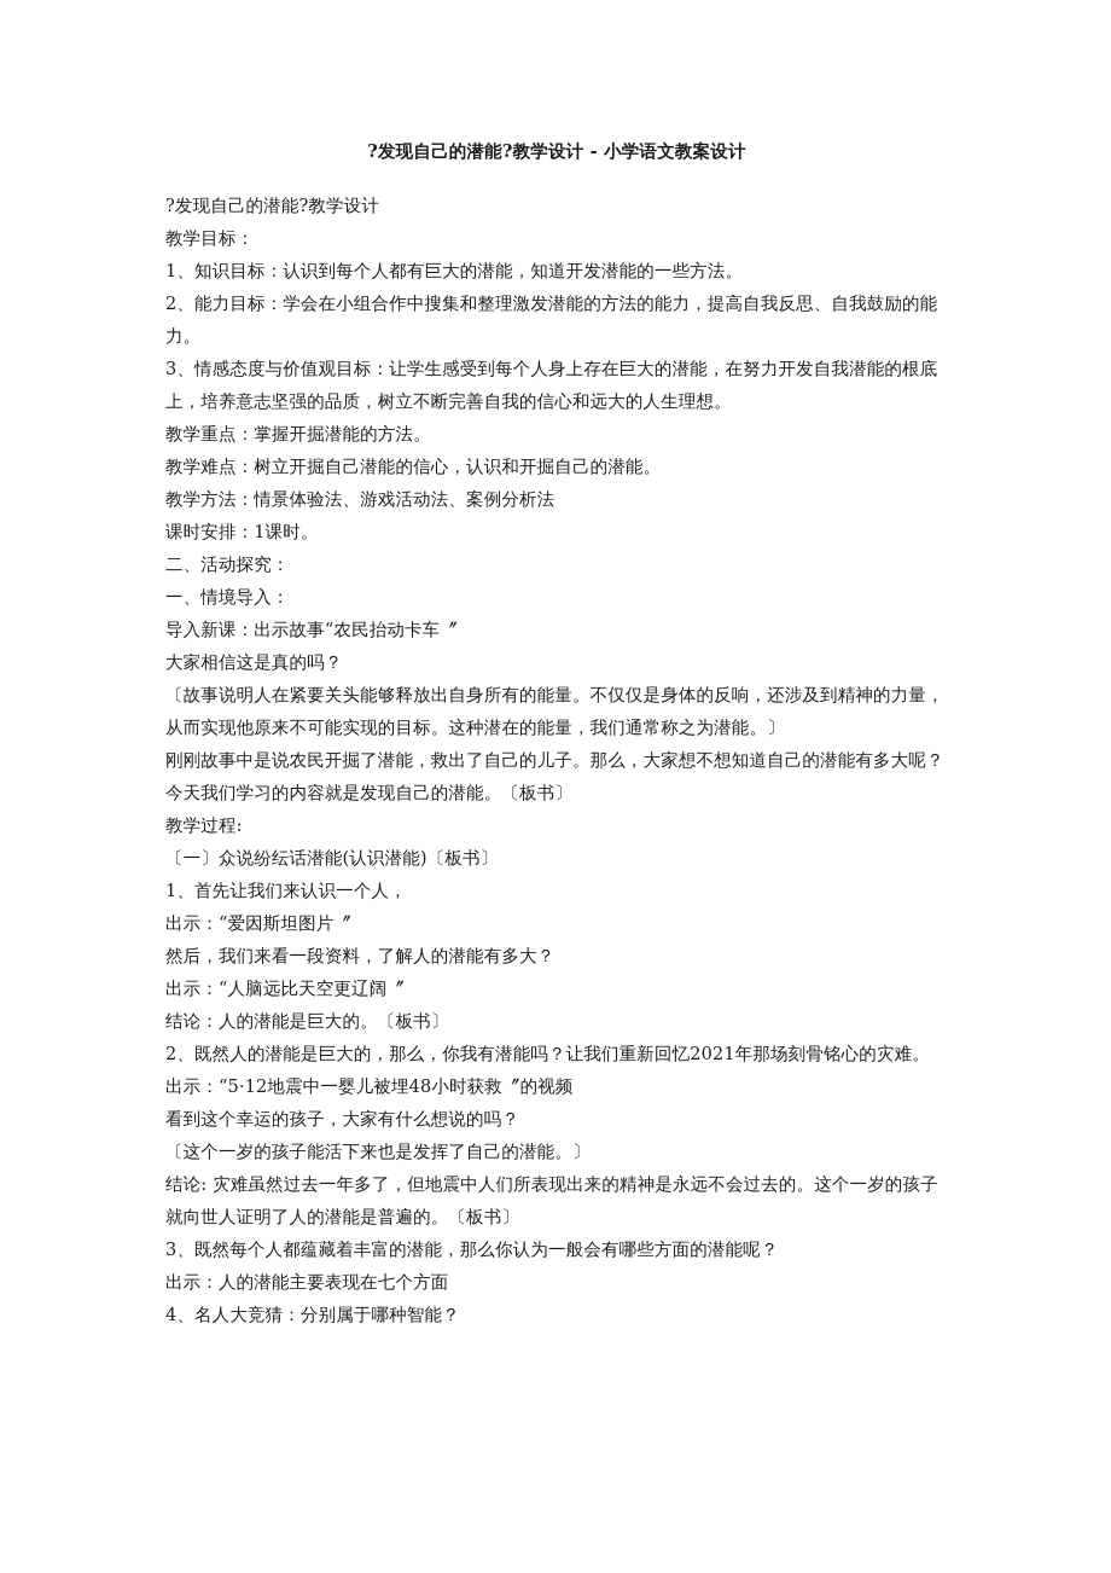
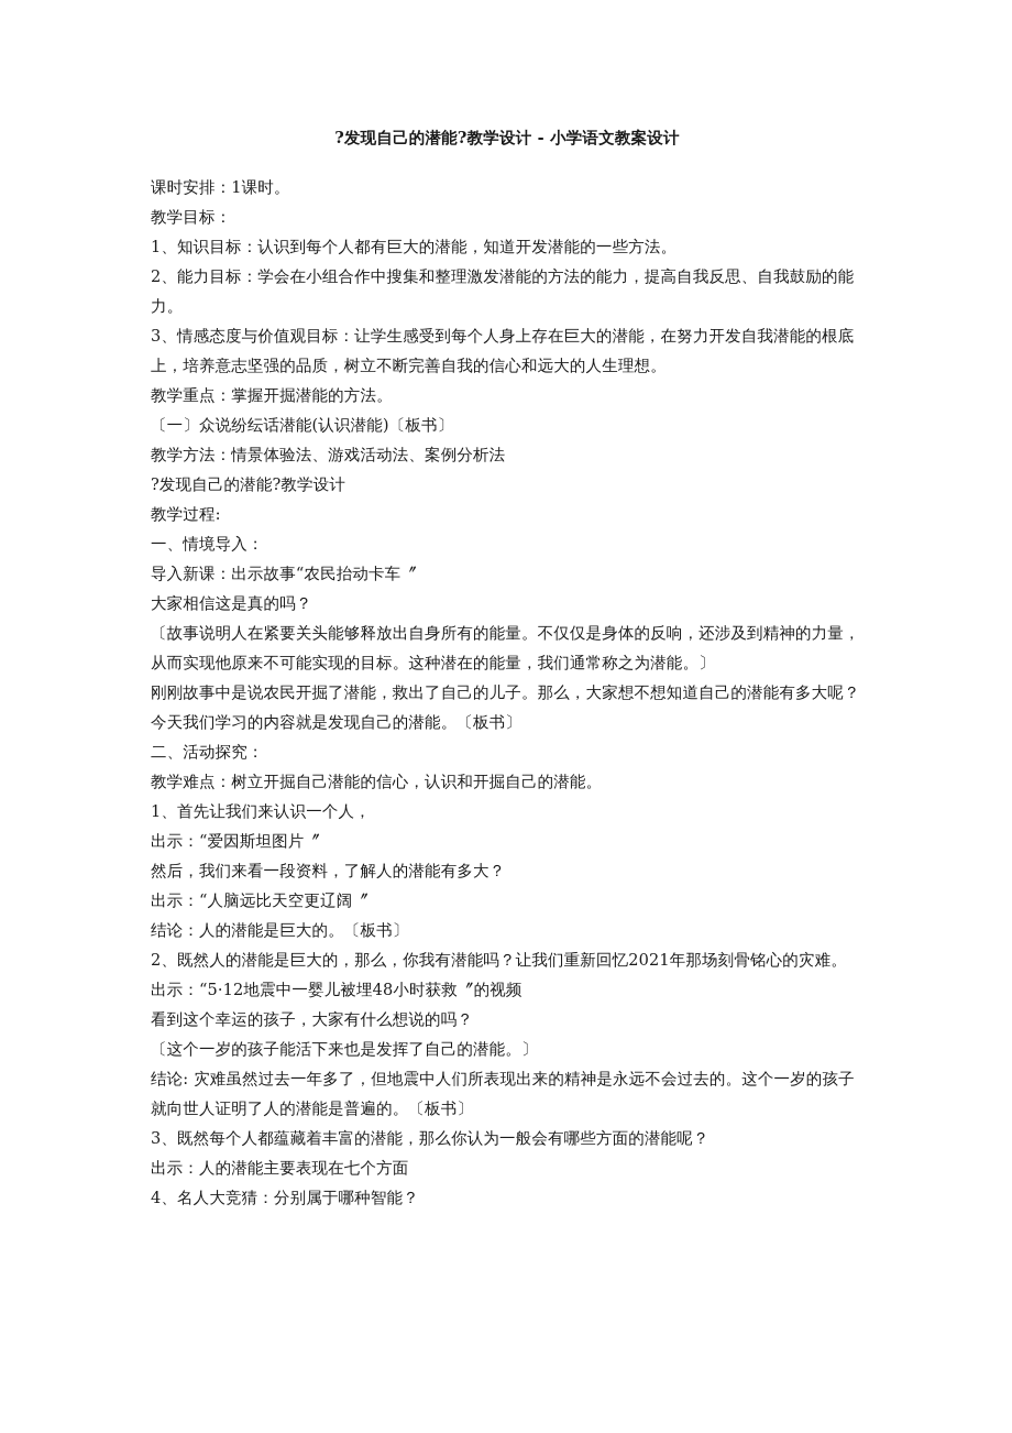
  ?发现自己的潜能?教学设计 - 小学语文教案设计
- ?发现自己的潜能?教学设计
+ 课时安排：1课时。
  教学目标：
  1、知识目标：认识到每个人都有巨大的潜能，知道开发潜能的一些方法。
  2、能力目标：学会在小组合作中搜集和整理激发潜能的方法的能力，提高自我反思、自我鼓励的能力。
  3、情感态度与价值观目标：让学生感受到每个人身上存在巨大的潜能，在努力开发自我潜能的根底上，培养意志坚强的品质，树立不断完善自我的信心和远大的人生理想。
  教学重点：掌握开掘潜能的方法。
- 教学难点：树立开掘自己潜能的信心，认识和开掘自己的潜能。
+ 〔一〕众说纷纭话潜能(认识潜能)〔板书〕
  教学方法：情景体验法、游戏活动法、案例分析法
- 课时安排：1课时。
+ ?发现自己的潜能?教学设计
- 二、活动探究：
+ 教学过程:
  一、情境导入：
  导入新课：出示故事“农民抬动卡车〞
  大家相信这是真的吗？
  〔故事说明人在紧要关头能够释放出自身所有的能量。不仅仅是身体的反响，还涉及到精神的力量，从而实现他原来不可能实现的目标。这种潜在的能量，我们通常称之为潜能。〕
  刚刚故事中是说农民开掘了潜能，救出了自己的儿子。那么，大家想不想知道自己的潜能有多大呢？今天我们学习的内容就是发现自己的潜能。〔板书〕
- 教学过程:
+ 二、活动探究：
- 〔一〕众说纷纭话潜能(认识潜能)〔板书〕
+ 教学难点：树立开掘自己潜能的信心，认识和开掘自己的潜能。
  1、首先让我们来认识一个人，
  出示：“爱因斯坦图片〞
  然后，我们来看一段资料，了解人的潜能有多大？
  出示：“人脑远比天空更辽阔〞
  结论：人的潜能是巨大的。〔板书〕
  2、既然人的潜能是巨大的，那么，你我有潜能吗？让我们重新回忆2021年那场刻骨铭心的灾难。
  出示：“5·12地震中一婴儿被埋48小时获救〞的视频
  看到这个幸运的孩子，大家有什么想说的吗？
  〔这个一岁的孩子能活下来也是发挥了自己的潜能。〕
  结论: 灾难虽然过去一年多了，但地震中人们所表现出来的精神是永远不会过去的。这个一岁的孩子就向世人证明了人的潜能是普遍的。〔板书〕
  3、既然每个人都蕴藏着丰富的潜能，那么你认为一般会有哪些方面的潜能呢？
  出示：人的潜能主要表现在七个方面
  4、名人大竞猜：分别属于哪种智能？
